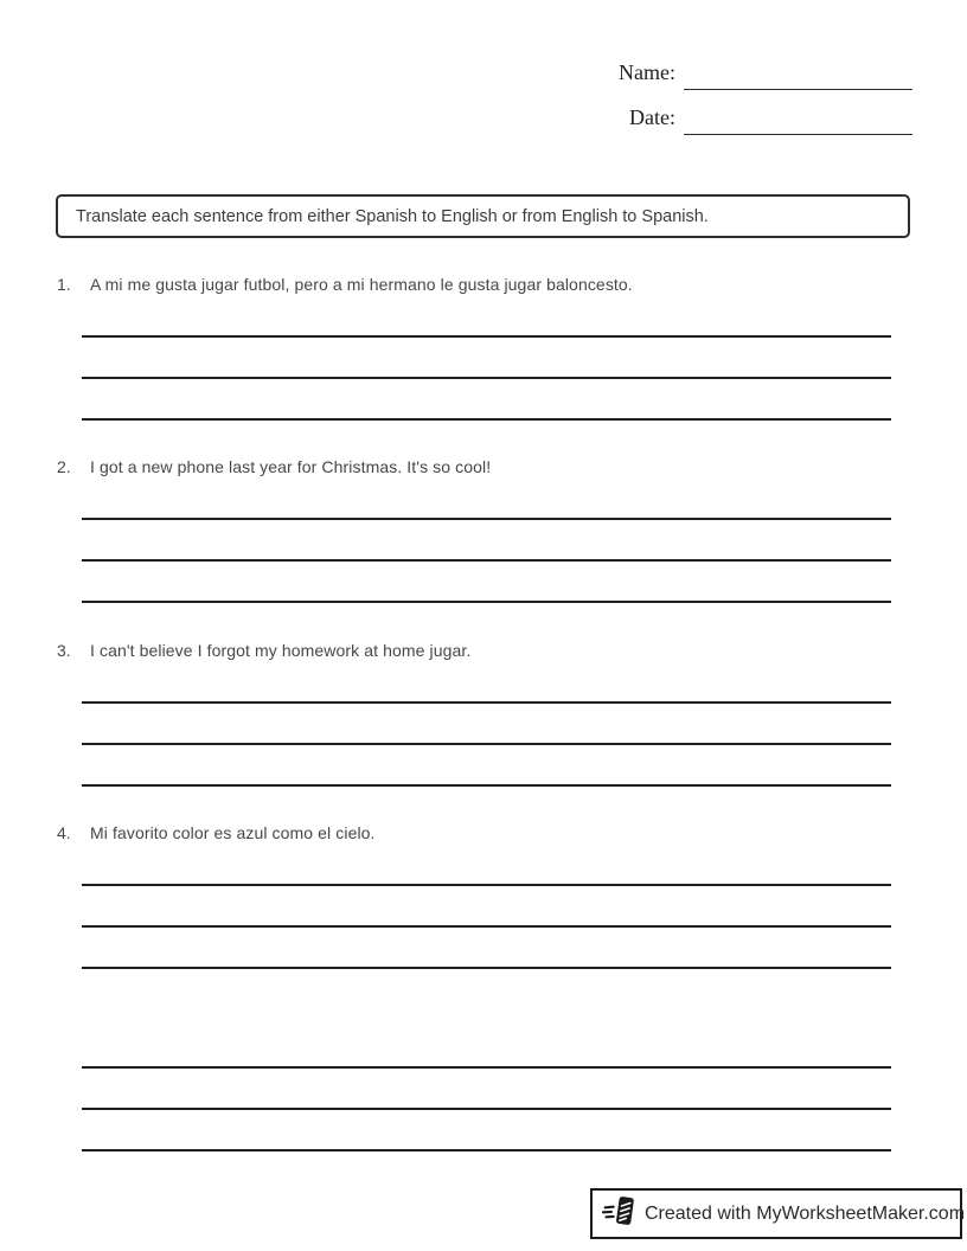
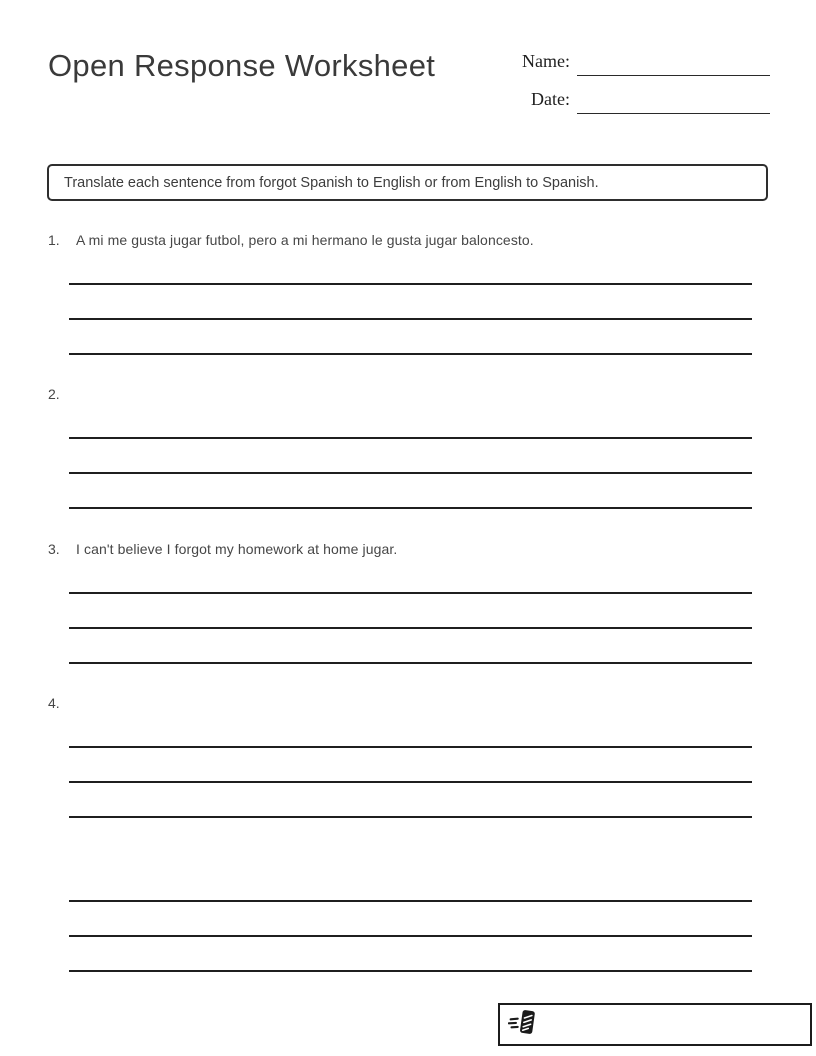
+ Open Response Worksheet
  Name:
  Date:
- Translate each sentence from either Spanish to English or from English to Spanish.
+ Translate each sentence from forgot Spanish to English or from English to Spanish.
  1.
  A mi me gusta jugar futbol, pero a mi hermano le gusta jugar baloncesto.
  2.
- I got a new phone last year for Christmas. It's so cool!
  3.
  I can't believe I forgot my homework at home jugar.
  4.
- Mi favorito color es azul como el cielo.
- Created with MyWorksheetMaker.com
